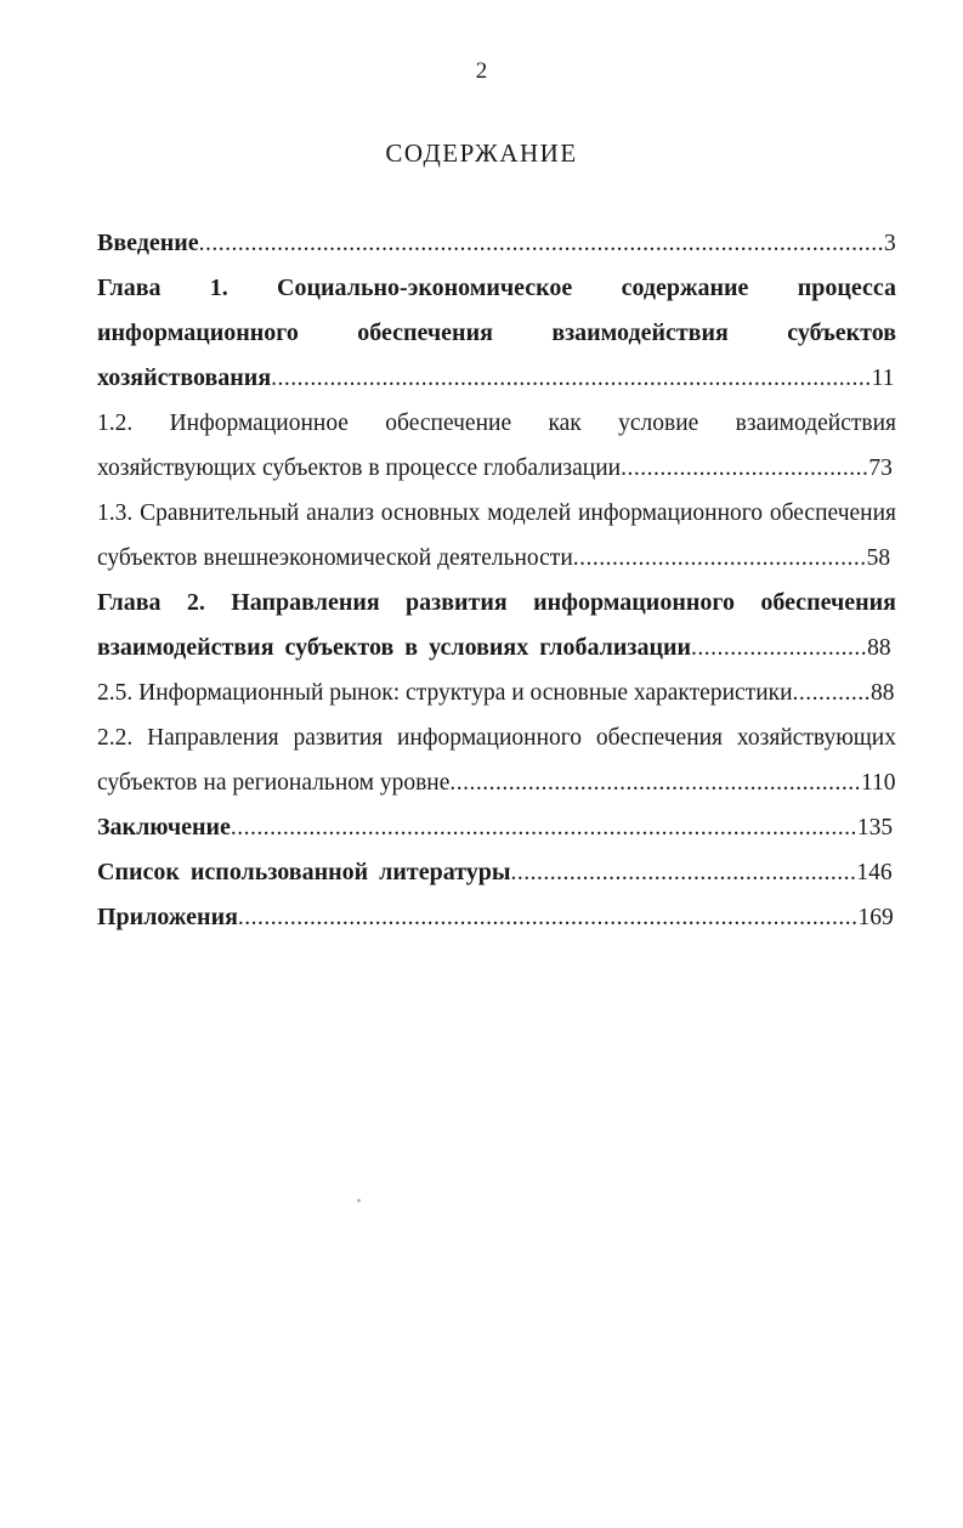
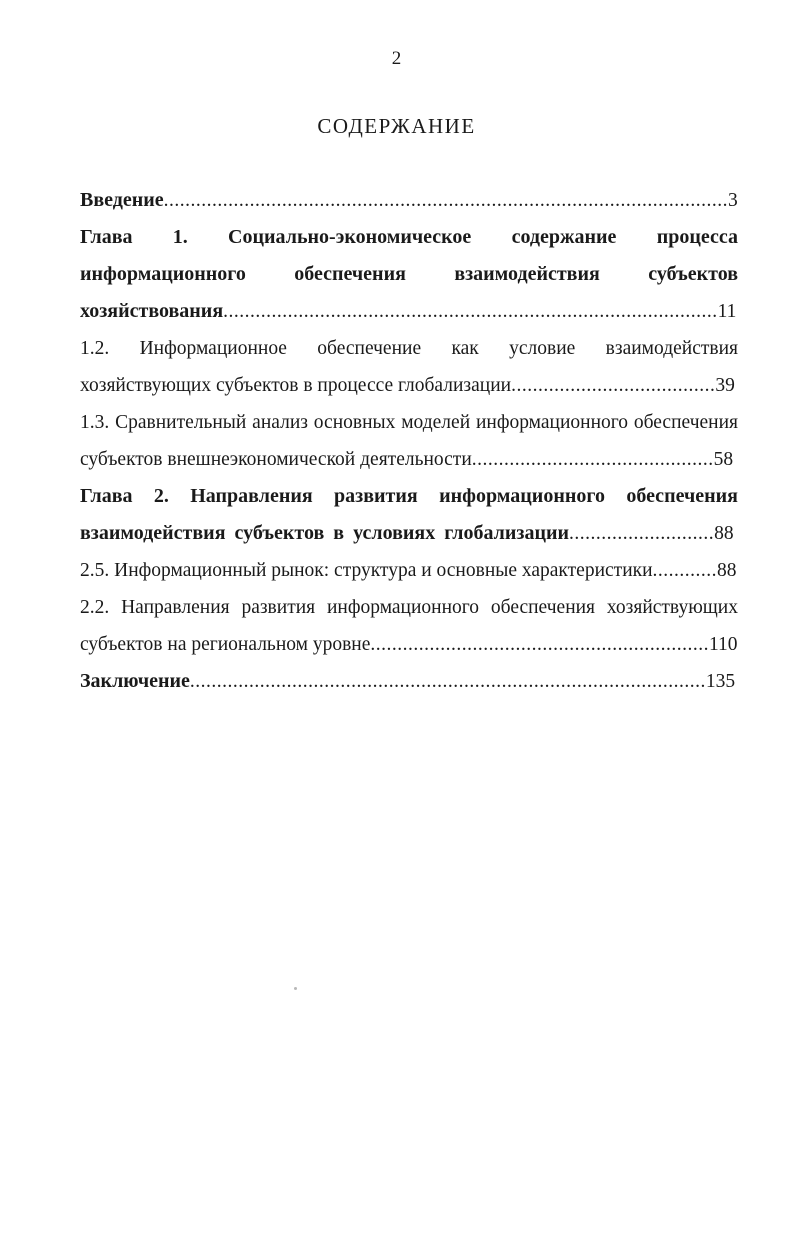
  2
  СОДЕРЖАНИЕ
  Введение.........................................................................................................3
  Глава 1. Социально-экономическое содержание процесса информационного обеспечения взаимодействия субъектов хозяйствования............................................................................................11
- 1.2. Информационное обеспечение как условие взаимодействия хозяйствующих субъектов в процессе глобализации......................................73
+ 1.2. Информационное обеспечение как условие взаимодействия хозяйствующих субъектов в процессе глобализации......................................39
  1.3. Сравнительный анализ основных моделей информационного обеспечения субъектов внешнеэкономической деятельности.............................................58
  Глава 2. Направления развития информационного обеспечения взаимодействия субъектов в условиях глобализации...........................88
  2.5. Информационный рынок: структура и основные характеристики............88
  2.2. Направления развития информационного обеспечения хозяйствующих субъектов на региональном уровне...............................................................110
  Заключение................................................................................................135
- Список использованной литературы.....................................................146
- Приложения...............................................................................................169
